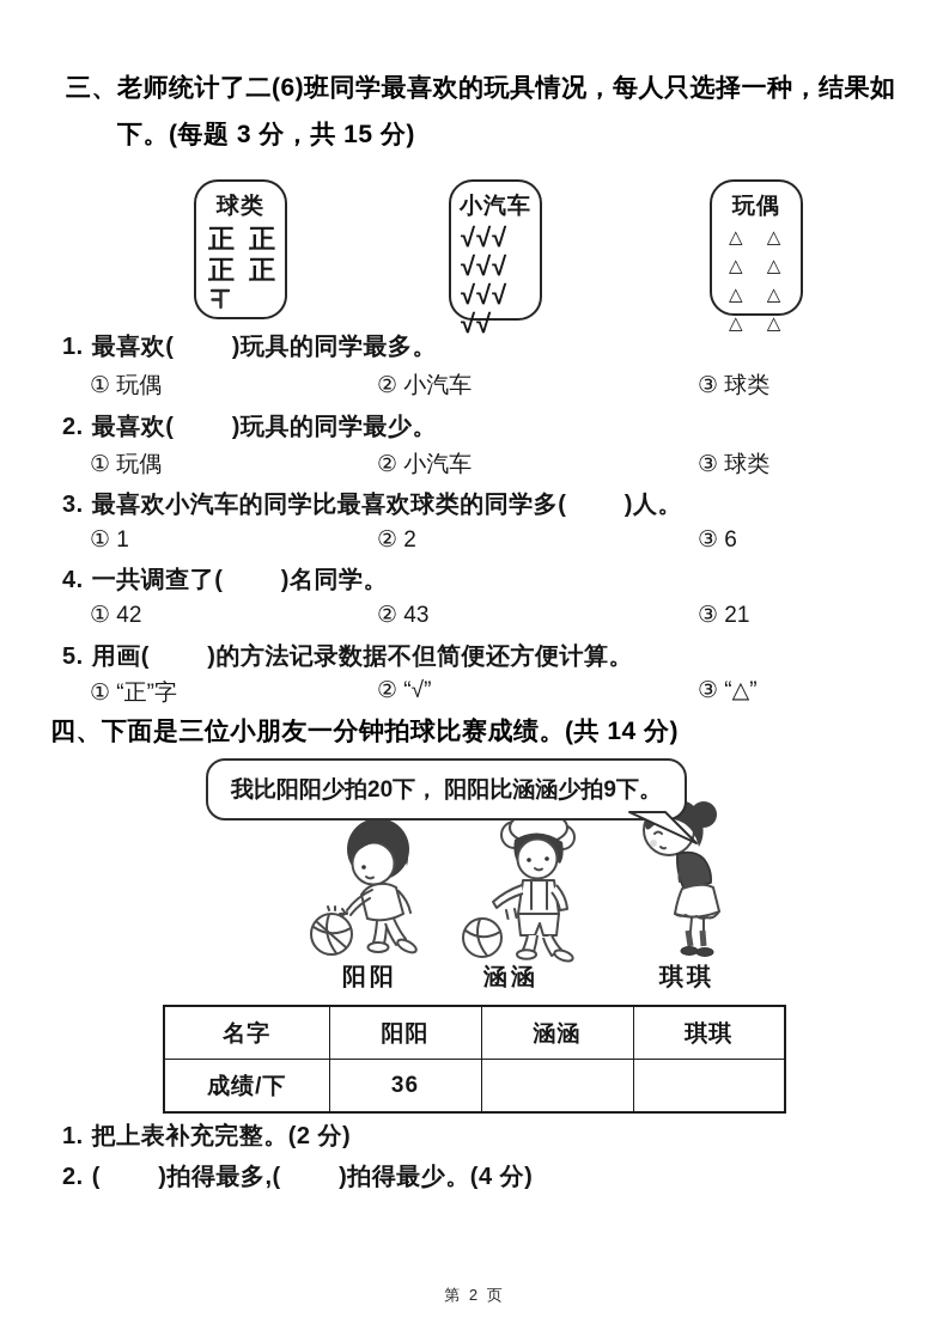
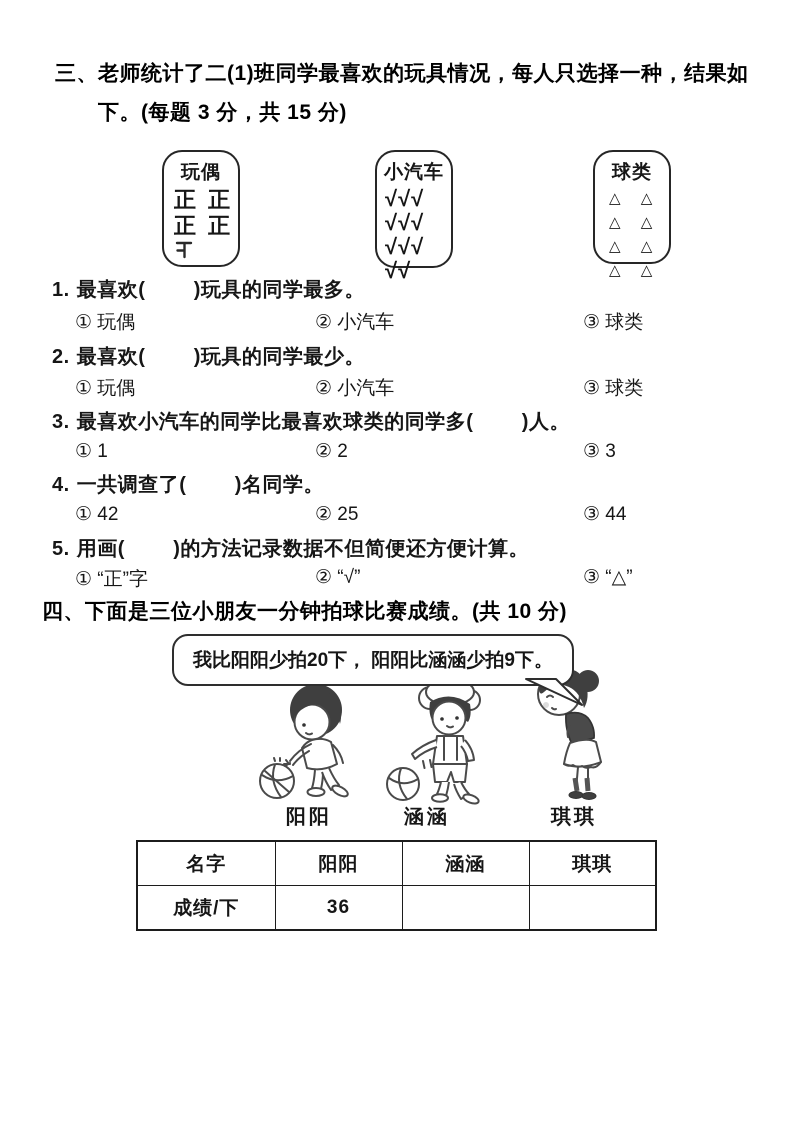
- 三、老师统计了二(6)班同学最喜欢的玩具情况，每人只选择一种，结果如
+ 三、老师统计了二(1)班同学最喜欢的玩具情况，每人只选择一种，结果如
  下。(每题 3 分，共 15 分)
- 球类
+ 玩偶
  正 正
  正 正
  小汽车
  √√√
  √√√
  √√√
  √√
- 玩偶
+ 球类
  △ △
  △ △
  △ △
  △ △
  1. 最喜欢( )玩具的同学最多。
  ① 玩偶
  ② 小汽车
  ③ 球类
  2. 最喜欢( )玩具的同学最少。
  ① 玩偶
  ② 小汽车
  ③ 球类
  3. 最喜欢小汽车的同学比最喜欢球类的同学多( )人。
  ① 1
  ② 2
- ③ 6
+ ③ 3
  4. 一共调查了( )名同学。
  ① 42
- ② 43
+ ② 25
- ③ 21
+ ③ 44
  5. 用画( )的方法记录数据不但简便还方便计算。
  ① “正”字
  ② “√”
  ③ “△”
- 四、下面是三位小朋友一分钟拍球比赛成绩。(共 14 分)
+ 四、下面是三位小朋友一分钟拍球比赛成绩。(共 10 分)
  我比阳阳少拍20下， 阳阳比涵涵少拍9下。
  阳阳
  涵涵
  琪琪
  名字	阳阳	涵涵	琪琪
  成绩/下	36
- 1. 把上表补充完整。(2 分)
- 2. ( )拍得最多,( )拍得最少。(4 分)
- 第 2 页
